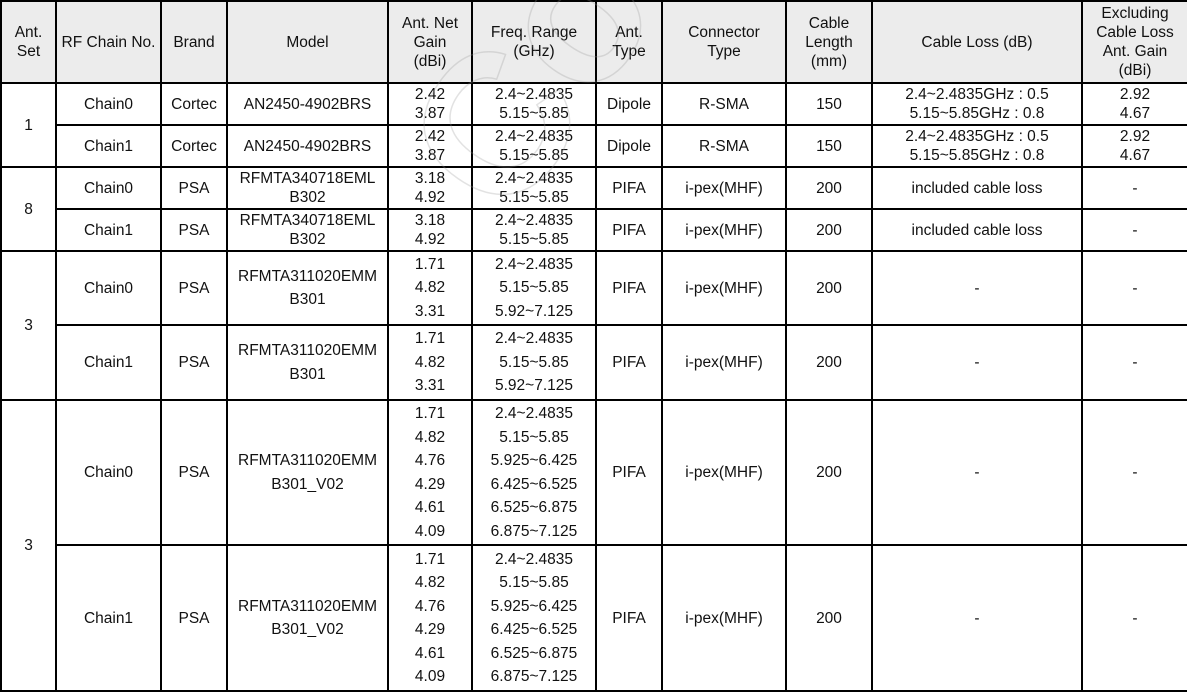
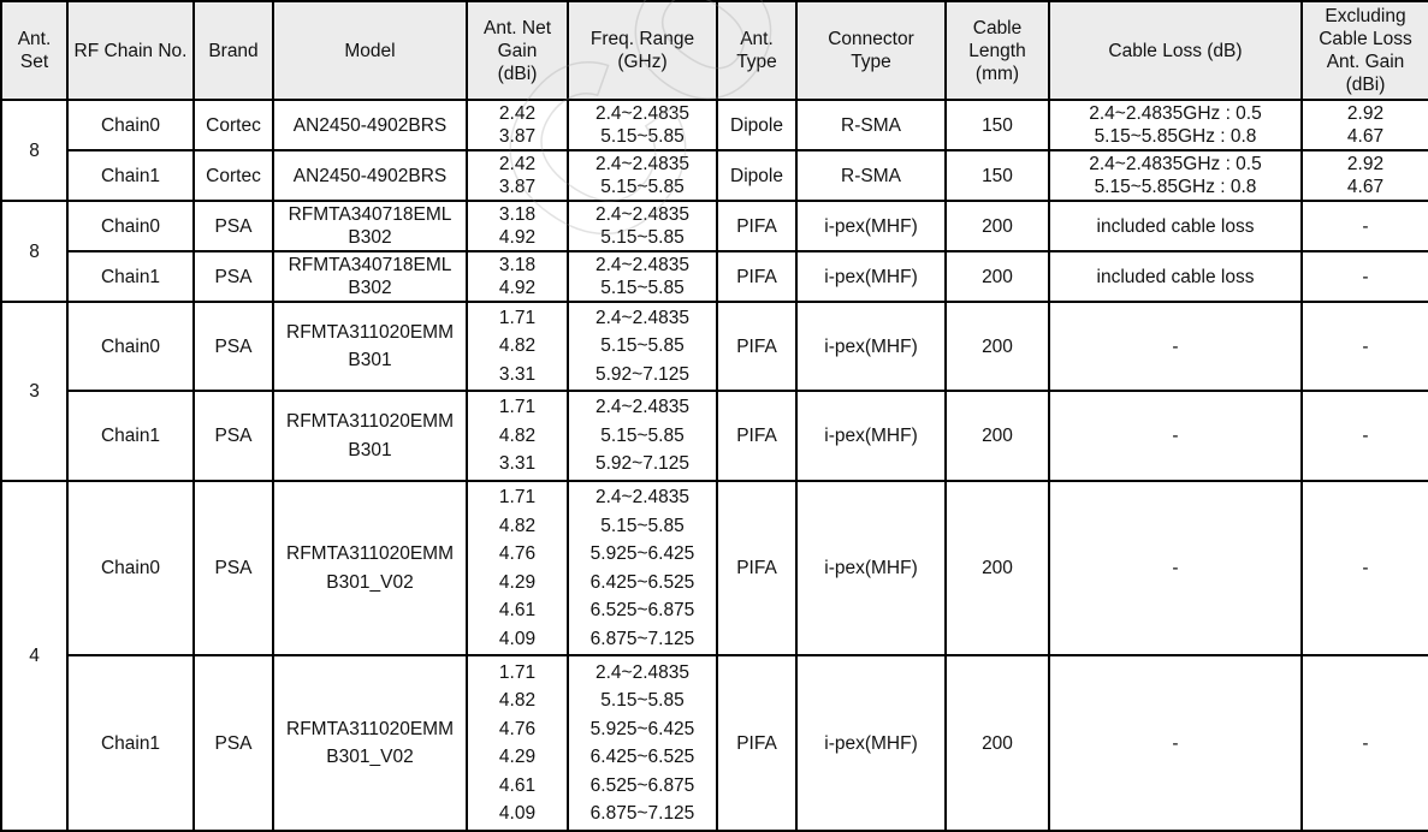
  Ant.Set	RF Chain No.	Brand	Model	Ant. NetGain(dBi)	Freq. Range(GHz)	Ant.Type	ConnectorType	CableLength(mm)	Cable Loss (dB)	ExcludingCable LossAnt. Gain(dBi)
- 1	Chain0	Cortec	AN2450-4902BRS	2.423.87	2.4~2.48355.15~5.85	Dipole	R-SMA	150	2.4~2.4835GHz : 0.55.15~5.85GHz : 0.8	2.924.67
+ 8	Chain0	Cortec	AN2450-4902BRS	2.423.87	2.4~2.48355.15~5.85	Dipole	R-SMA	150	2.4~2.4835GHz : 0.55.15~5.85GHz : 0.8	2.924.67
  Chain1	Cortec	AN2450-4902BRS	2.423.87	2.4~2.48355.15~5.85	Dipole	R-SMA	150	2.4~2.4835GHz : 0.55.15~5.85GHz : 0.8	2.924.67
  8	Chain0	PSA	RFMTA340718EMLB302	3.184.92	2.4~2.48355.15~5.85	PIFA	i-pex(MHF)	200	included cable loss	-
  Chain1	PSA	RFMTA340718EMLB302	3.184.92	2.4~2.48355.15~5.85	PIFA	i-pex(MHF)	200	included cable loss	-
  3	Chain0	PSA	RFMTA311020EMMB301	1.714.823.31	2.4~2.48355.15~5.855.92~7.125	PIFA	i-pex(MHF)	200	-	-
  Chain1	PSA	RFMTA311020EMMB301	1.714.823.31	2.4~2.48355.15~5.855.92~7.125	PIFA	i-pex(MHF)	200	-	-
- 3	Chain0	PSA	RFMTA311020EMMB301_V02	1.714.824.764.294.614.09	2.4~2.48355.15~5.855.925~6.4256.425~6.5256.525~6.8756.875~7.125	PIFA	i-pex(MHF)	200	-	-
+ 4	Chain0	PSA	RFMTA311020EMMB301_V02	1.714.824.764.294.614.09	2.4~2.48355.15~5.855.925~6.4256.425~6.5256.525~6.8756.875~7.125	PIFA	i-pex(MHF)	200	-	-
  Chain1	PSA	RFMTA311020EMMB301_V02	1.714.824.764.294.614.09	2.4~2.48355.15~5.855.925~6.4256.425~6.5256.525~6.8756.875~7.125	PIFA	i-pex(MHF)	200	-	-
